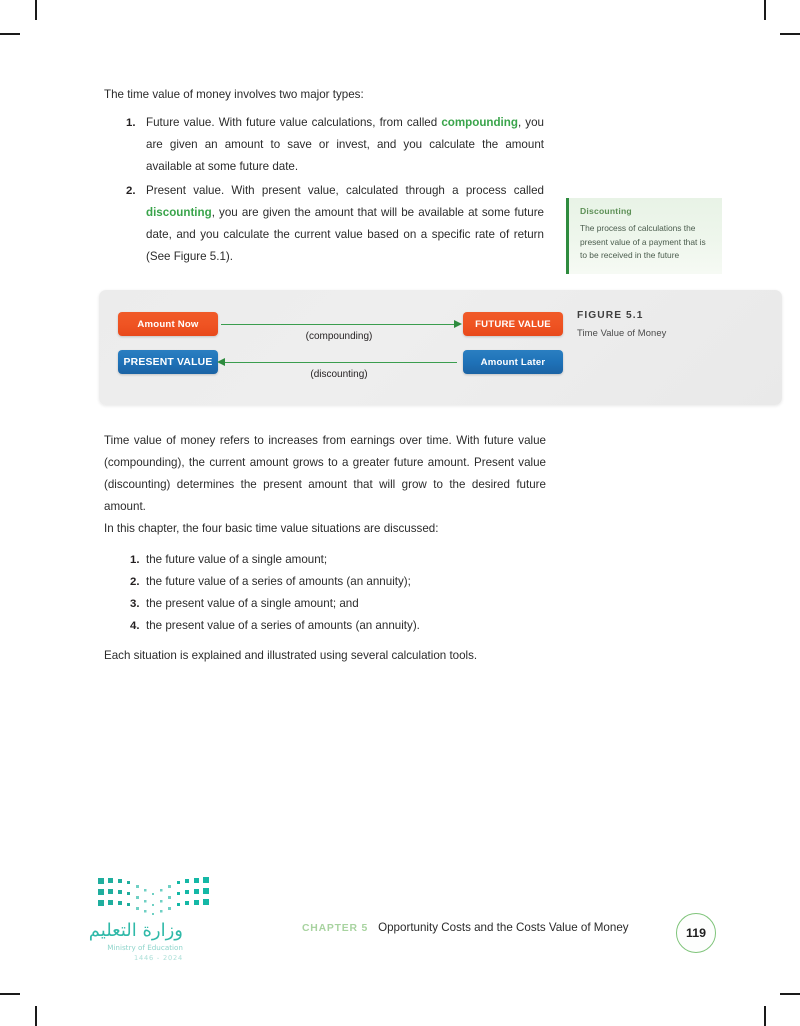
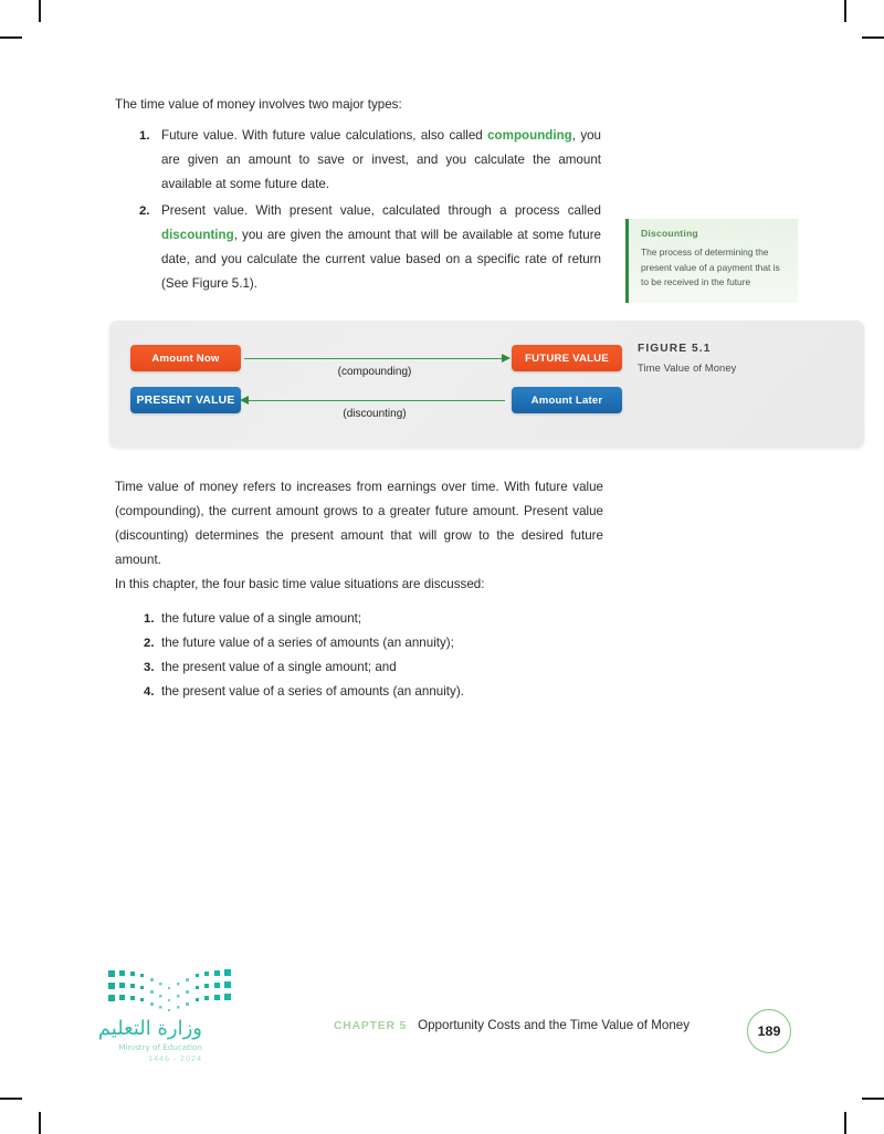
  The time value of money involves two major types:
  1.
- Future value. With future value calculations, from called compounding, you are given an amount to save or invest, and you calculate the amount available at some future date.
+ Future value. With future value calculations, also called compounding, you are given an amount to save or invest, and you calculate the amount available at some future date.
  2.
  Present value. With present value, calculated through a process called discounting, you are given the amount that will be available at some future date, and you calculate the current value based on a specific rate of return (See Figure 5.1).
  Discounting
- The process of calculations the present value of a payment that is to be received in the future
+ The process of determining the present value of a payment that is to be received in the future
  Amount Now
  PRESENT VALUE
  FUTURE VALUE
  Amount Later
  (compounding)
  (discounting)
  FIGURE 5.1
  Time Value of Money
  Time value of money refers to increases from earnings over time. With future value (compounding), the current amount grows to a greater future amount. Present value (discounting) determines the present amount that will grow to the desired future amount.
  In this chapter, the four basic time value situations are discussed:
  1.
  the future value of a single amount;
  2.
  the future value of a series of amounts (an annuity);
  3.
  the present value of a single amount; and
  4.
  the present value of a series of amounts (an annuity).
- Each situation is explained and illustrated using several calculation tools.
  وزارة التعليم
  Ministry of Education
  2024 - 1446
  CHAPTER 5
- Opportunity Costs and the Costs Value of Money
+ Opportunity Costs and the Time Value of Money
- 119
+ 189
